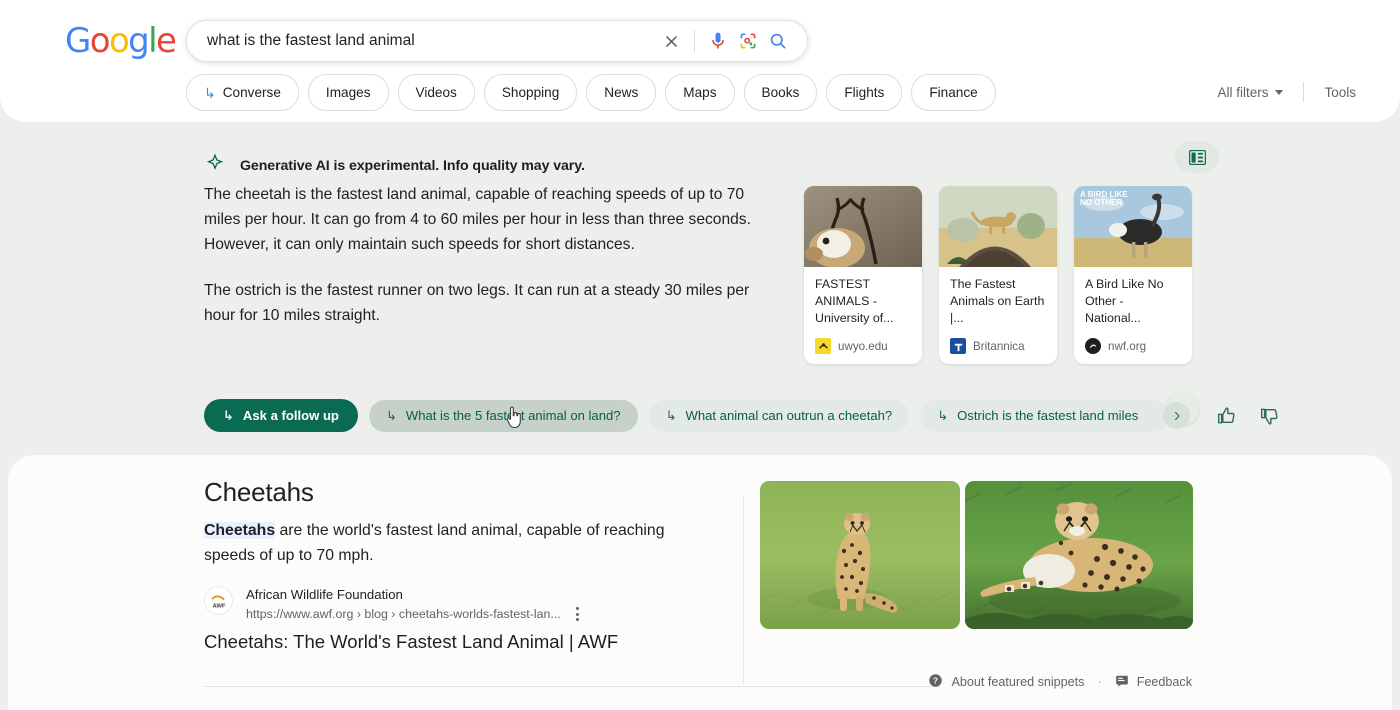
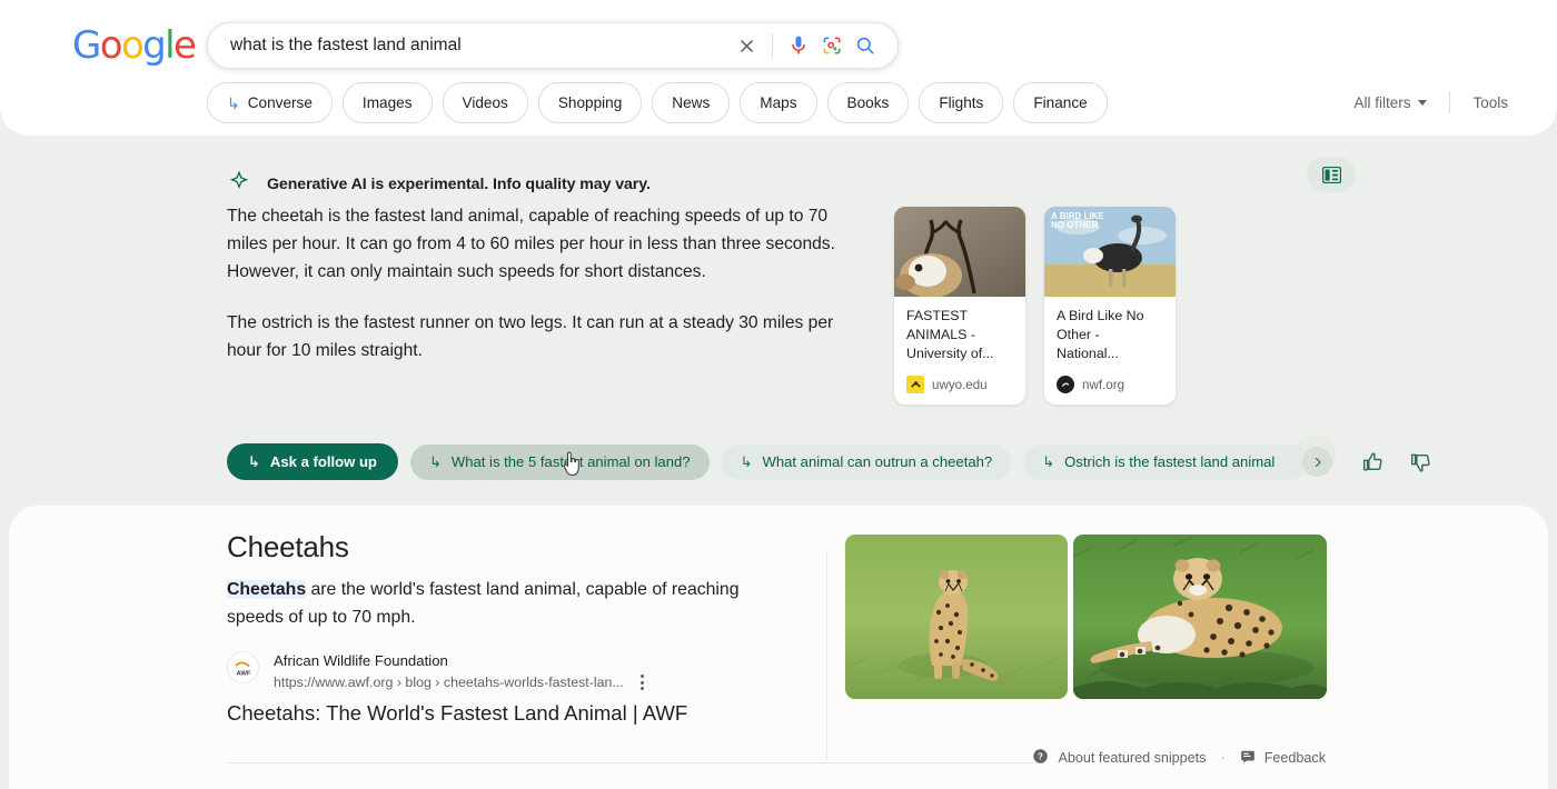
  Google
  what is the fastest land animal
  ↳
  Converse
  Images
  Videos
  Shopping
  News
  Maps
  Books
  Flights
  Finance
  All filters
  Tools
  Generative AI is experimental. Info quality may vary.
  The cheetah is the fastest land animal, capable of reaching speeds of up to 70 miles per hour. It can go from 4 to 60 miles per hour in less than three seconds. However, it can only maintain such speeds for short distances.
  The ostrich is the fastest runner on two legs. It can run at a steady 30 miles per hour for 10 miles straight.
  FASTEST ANIMALS - University of...
  uwyo.edu
- The Fastest Animals on Earth |...
- Britannica
  A BIRD LIKE
  NO OTHER
  A Bird Like No Other - National...
  nwf.org
  ↳
  Ask a follow up
  ↳
  What is the 5 fastt animal on land?
  ↳
  What animal can outrun a cheetah?
  ↳
- Ostrich is the fastest land miles
+ Ostrich is the fastest land animal
  Cheetahs
  Cheetahs are the world's fastest land animal, capable of reaching speeds of up to 70 mph.
  African Wildlife Foundation
  https://www.awf.org › blog › cheetahs-worlds-fastest-lan...
  Cheetahs: The World's Fastest Land Animal | AWF
  ?
  About featured snippets
  ·
  Feedback
